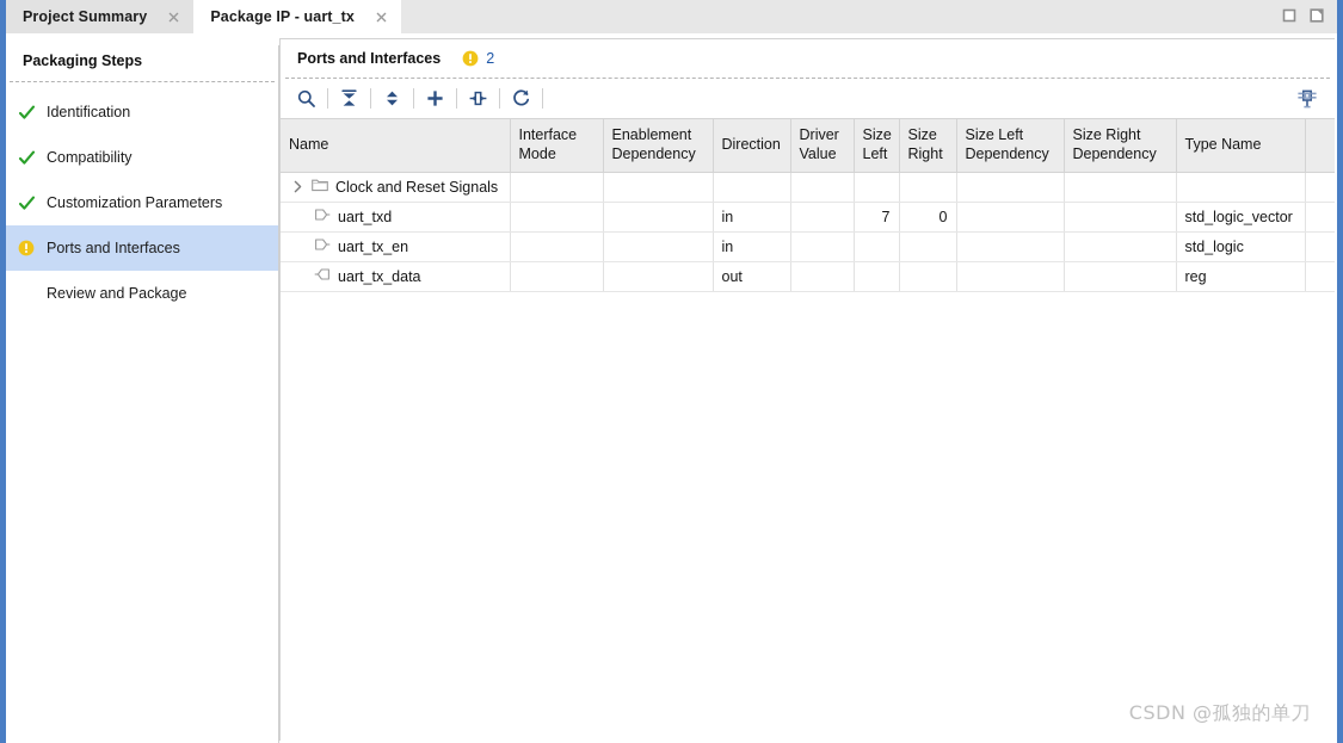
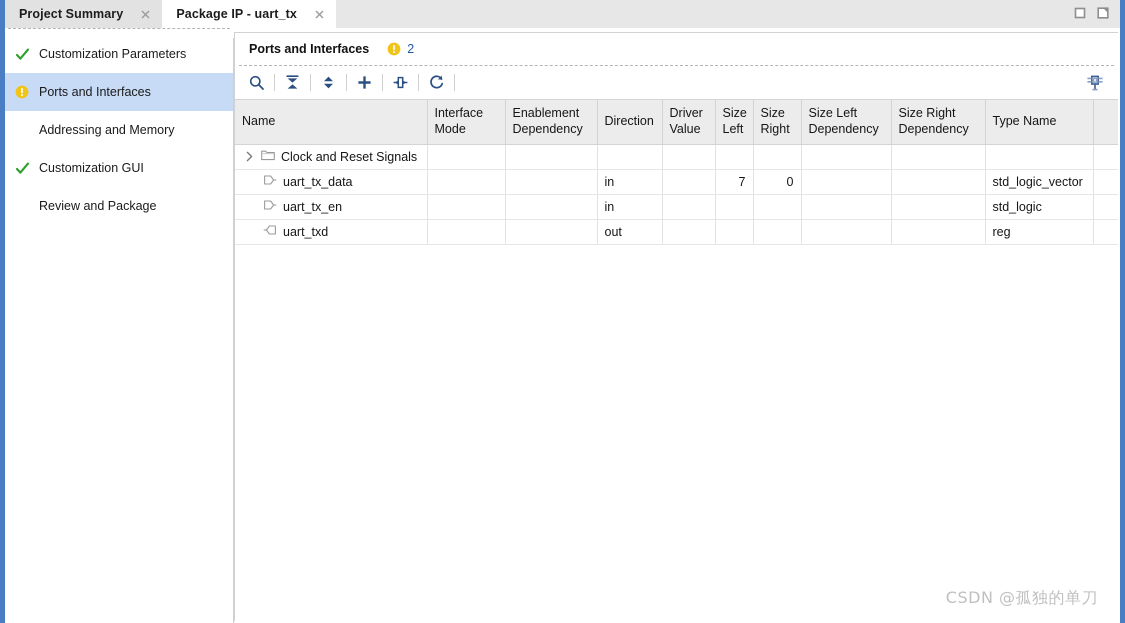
  Project Summary
  Package IP - uart_tx
- Packaging Steps
- Identification
- Compatibility
  Customization Parameters
  Ports and Interfaces
+ Addressing and Memory
+ Customization GUI
  Review and Package
  Ports and Interfaces
  2
  Name	Interface Mode	Enablement Dependency	Direction	Driver Value	Size Left	Size Right	Size Left Dependency	Size Right Dependency	Type Name
  Clock and Reset Signals
- uart_txd			in		7	0			std_logic_vector
+ uart_tx_data			in		7	0			std_logic_vector
  uart_tx_en			in						std_logic
- uart_tx_data			out						reg
+ uart_txd			out						reg
  CSDN @孤独的单刀
